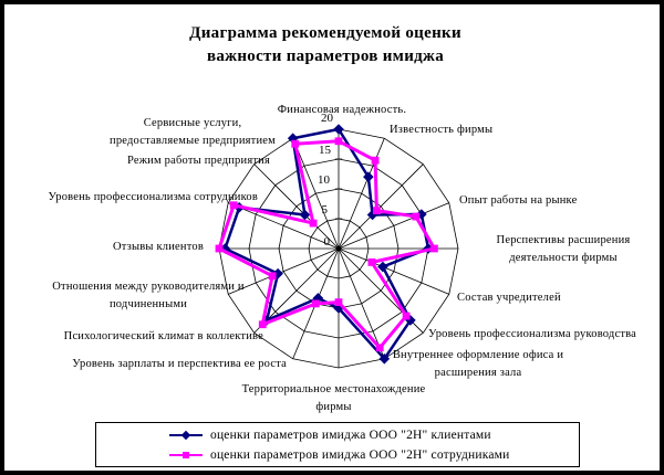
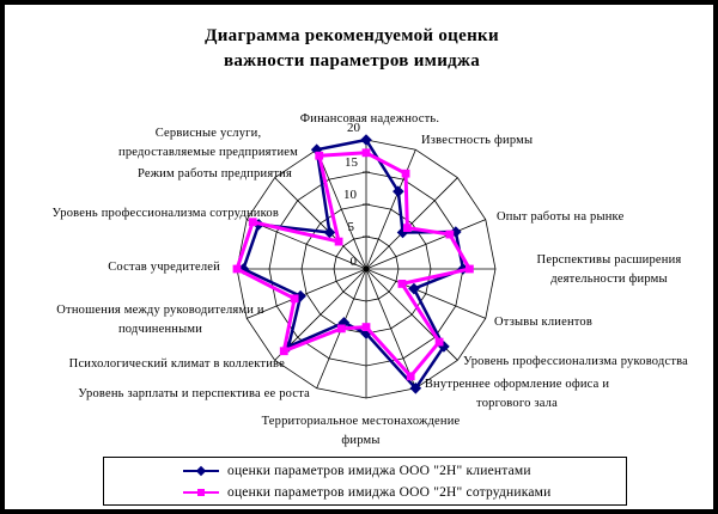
  Диаграмма рекомендуемой оценки
  важности параметров имиджа
  20
  15
  10
  5
  0
  Финансовая надежность.
  Известность фирмы
  Опыт работы на рынке
  Перспективы расширения деятельности фирмы
- Состав учредителей
+ Отзывы клиентов
  Уровень профессионализма руководства
- Внутреннее оформление офиса и расширения зала
+ Внутреннее оформление офиса и торгового зала
  Территориальное местонахождение фирмы
  Уровень зарплаты и перспектива ее роста
  Психологический климат в коллективе
  Отношения между руководителями и подчиненными
- Отзывы клиентов
+ Состав учредителей
  Уровень профессионализма сотрудников
  Режим работы предприятия
  Сервисные услуги, предоставляемые предприятием
  оценки параметров имиджа ООО "2Н" клиентами
  оценки параметров имиджа ООО "2Н" сотрудниками
